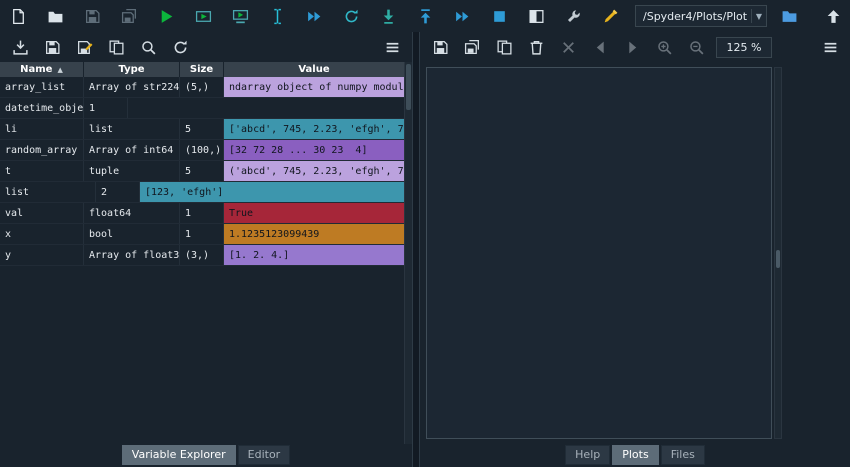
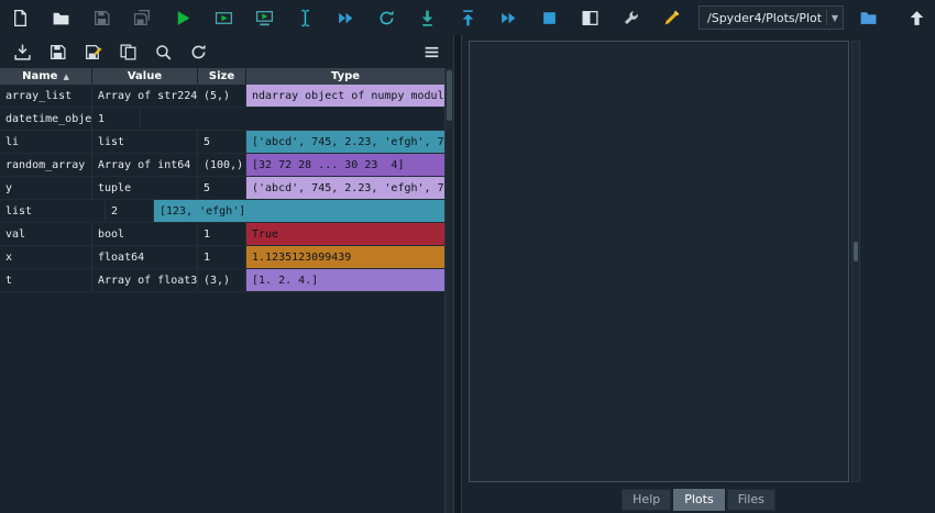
  /Spyder4/Plots/Plot
  ▼
  Name
  ▲
- Type
+ Value
  Size
- Value
+ Type
  array_list
  Array of str224
  (5,)
  ndarray object of numpy modul
  datetime_obje
  1
  li
  list
  5
  ['abcd', 745, 2.23, 'efgh', 7
  random_array
  Array of int64
  (100,)
  [32 72 28 ... 30 23 4]
- t
+ y
  tuple
  5
  ('abcd', 745, 2.23, 'efgh', 7
  list
  2
  [123, 'efgh']
  val
- float64
+ bool
  1
  True
  x
- bool
+ float64
  1
  1.1235123099439
- y
+ t
  Array of float3
  (3,)
  [1. 2. 4.]
- Variable Explorer
- Editor
- 125 %
  Help
  Plots
  Files
